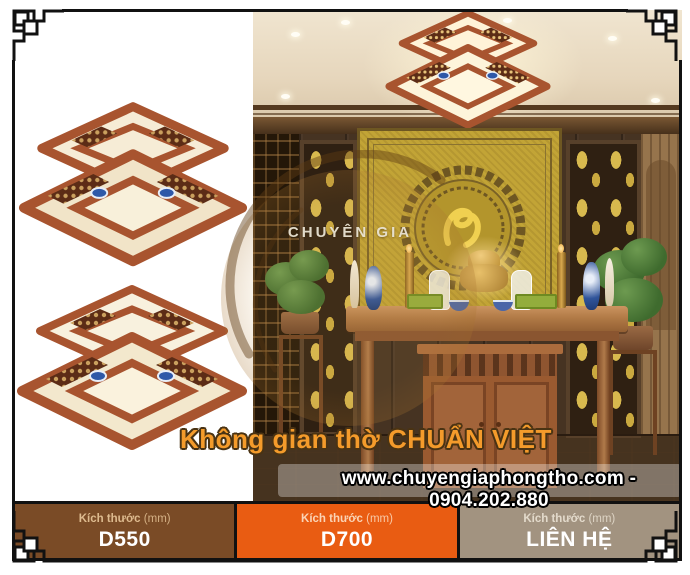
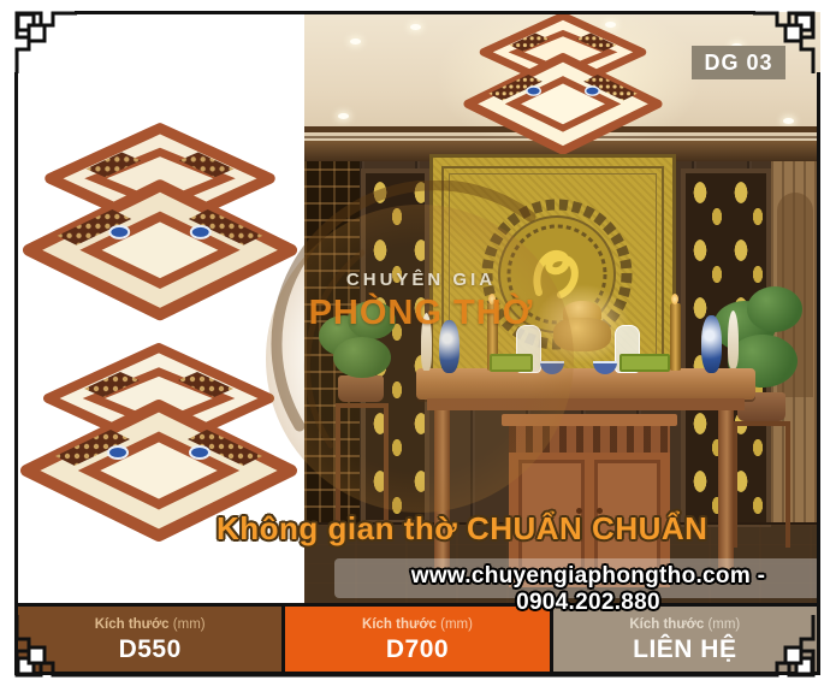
+ DG 03
  CHUYÊN GIA
+ PHÒNG THỜ
- Không gian thờ CHUẨN VIỆT
+ Không gian thờ CHUẨN CHUẨN
  www.chuyengiaphongtho.com - 0904.202.880
  Kích thước (mm)
  D550
  Kích thước (mm)
  D700
  Kích thước (mm)
  LIÊN HỆ
